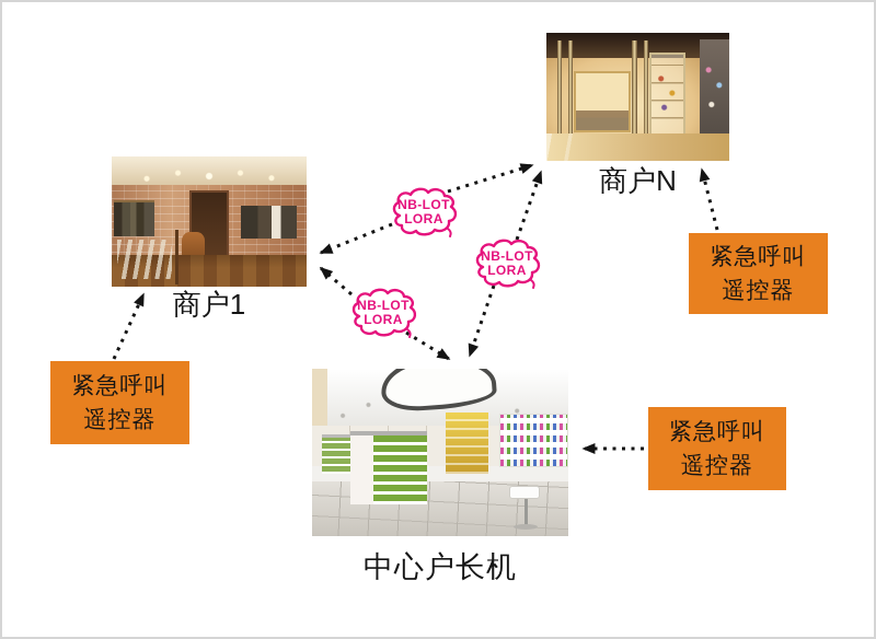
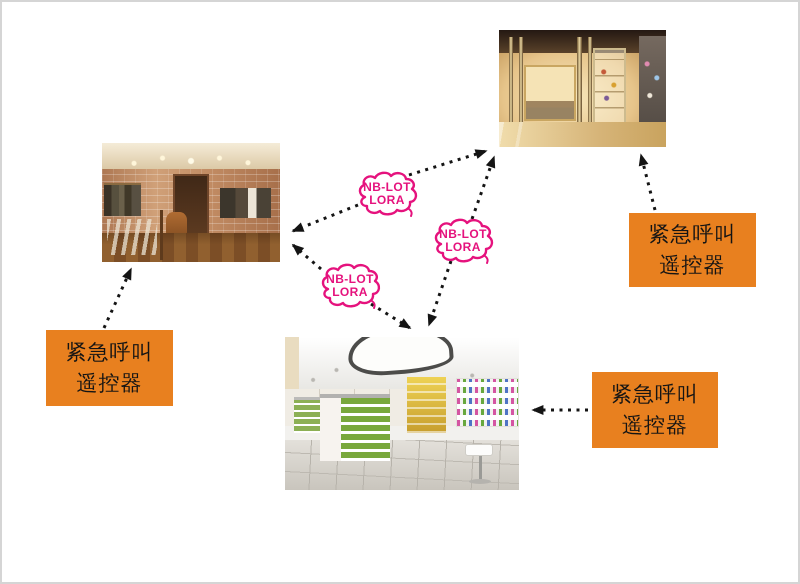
- 商户1
- 商户N
- 中心户长机
  紧急呼叫
  遥控器
  紧急呼叫
  遥控器
  紧急呼叫
  遥控器
  NB-LOT
  LORA
  NB-LOT
  LORA
  NB-LOT
  LORA
